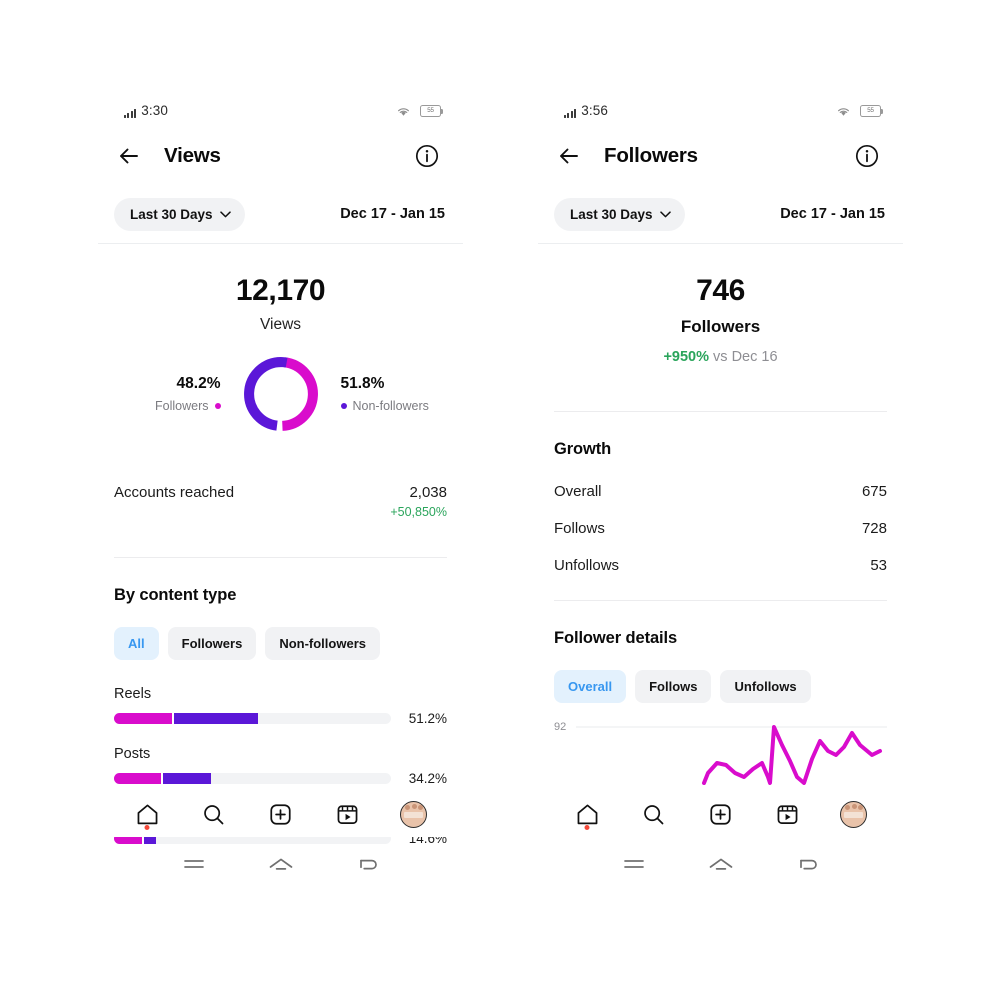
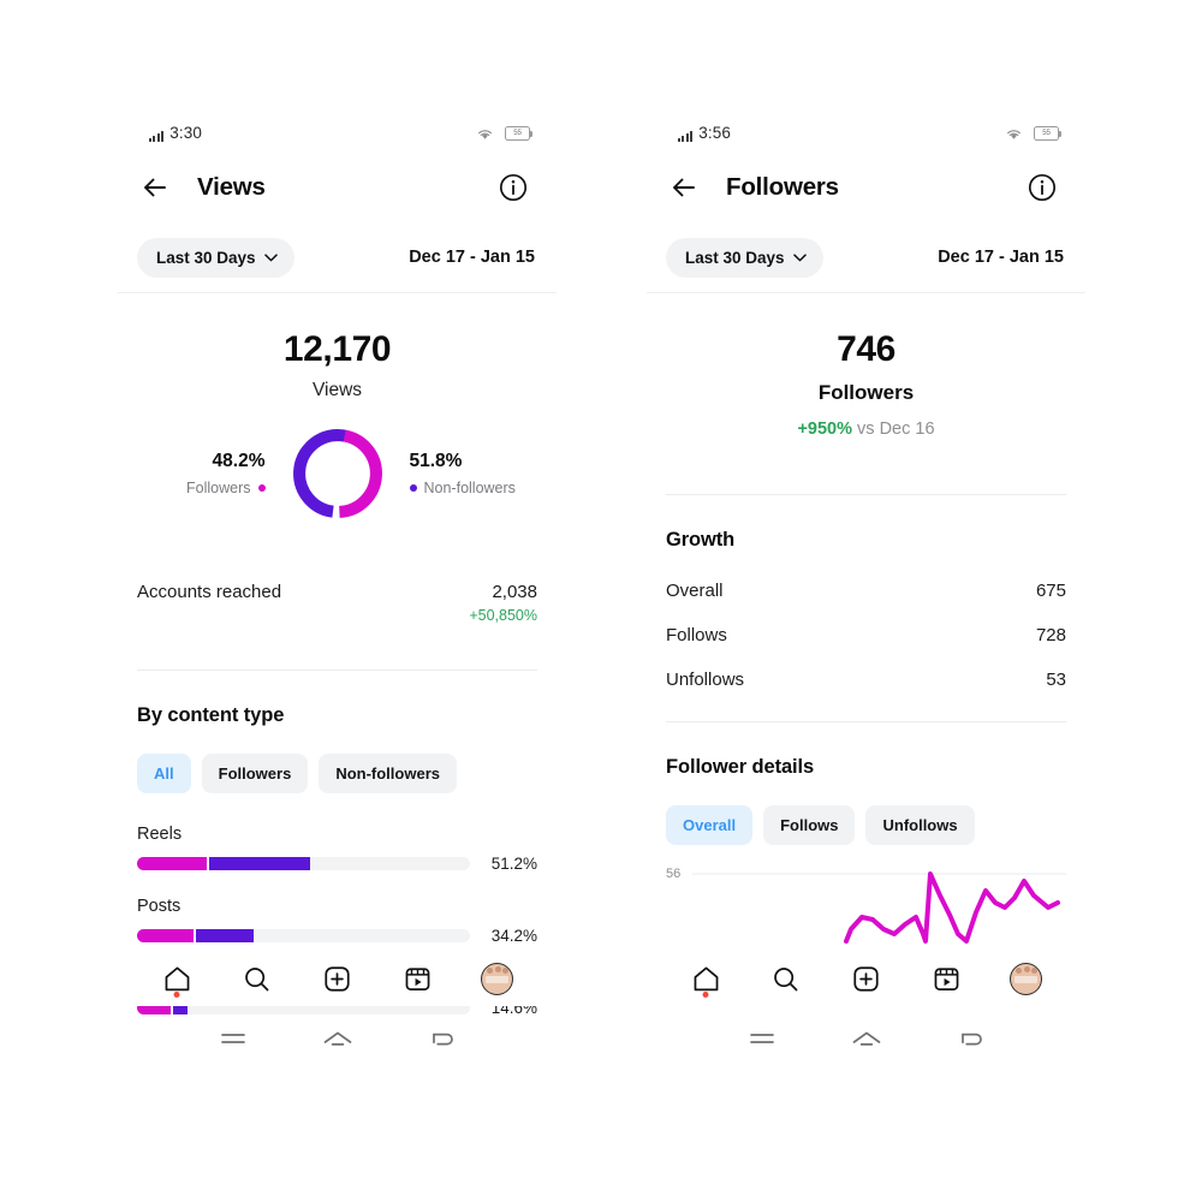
  3:30
  Views
  Last 30 Days
  Dec 17 - Jan 15
  12,170
  Views
  48.2%
  Followers
  51.8%
  Non-followers
  Accounts reached
  2,038
  +50,850%
  By content type
  All
  Followers
  Non-followers
  Reels
  51.2%
  Posts
  34.2%
  14.6%
  3:56
  Followers
  Last 30 Days
  Dec 17 - Jan 15
  746
  Followers
  +950% vs Dec 16
  Growth
  Overall
  675
  Follows
  728
  Unfollows
  53
  Follower details
  Overall
  Follows
  Unfollows
- 92
+ 56
